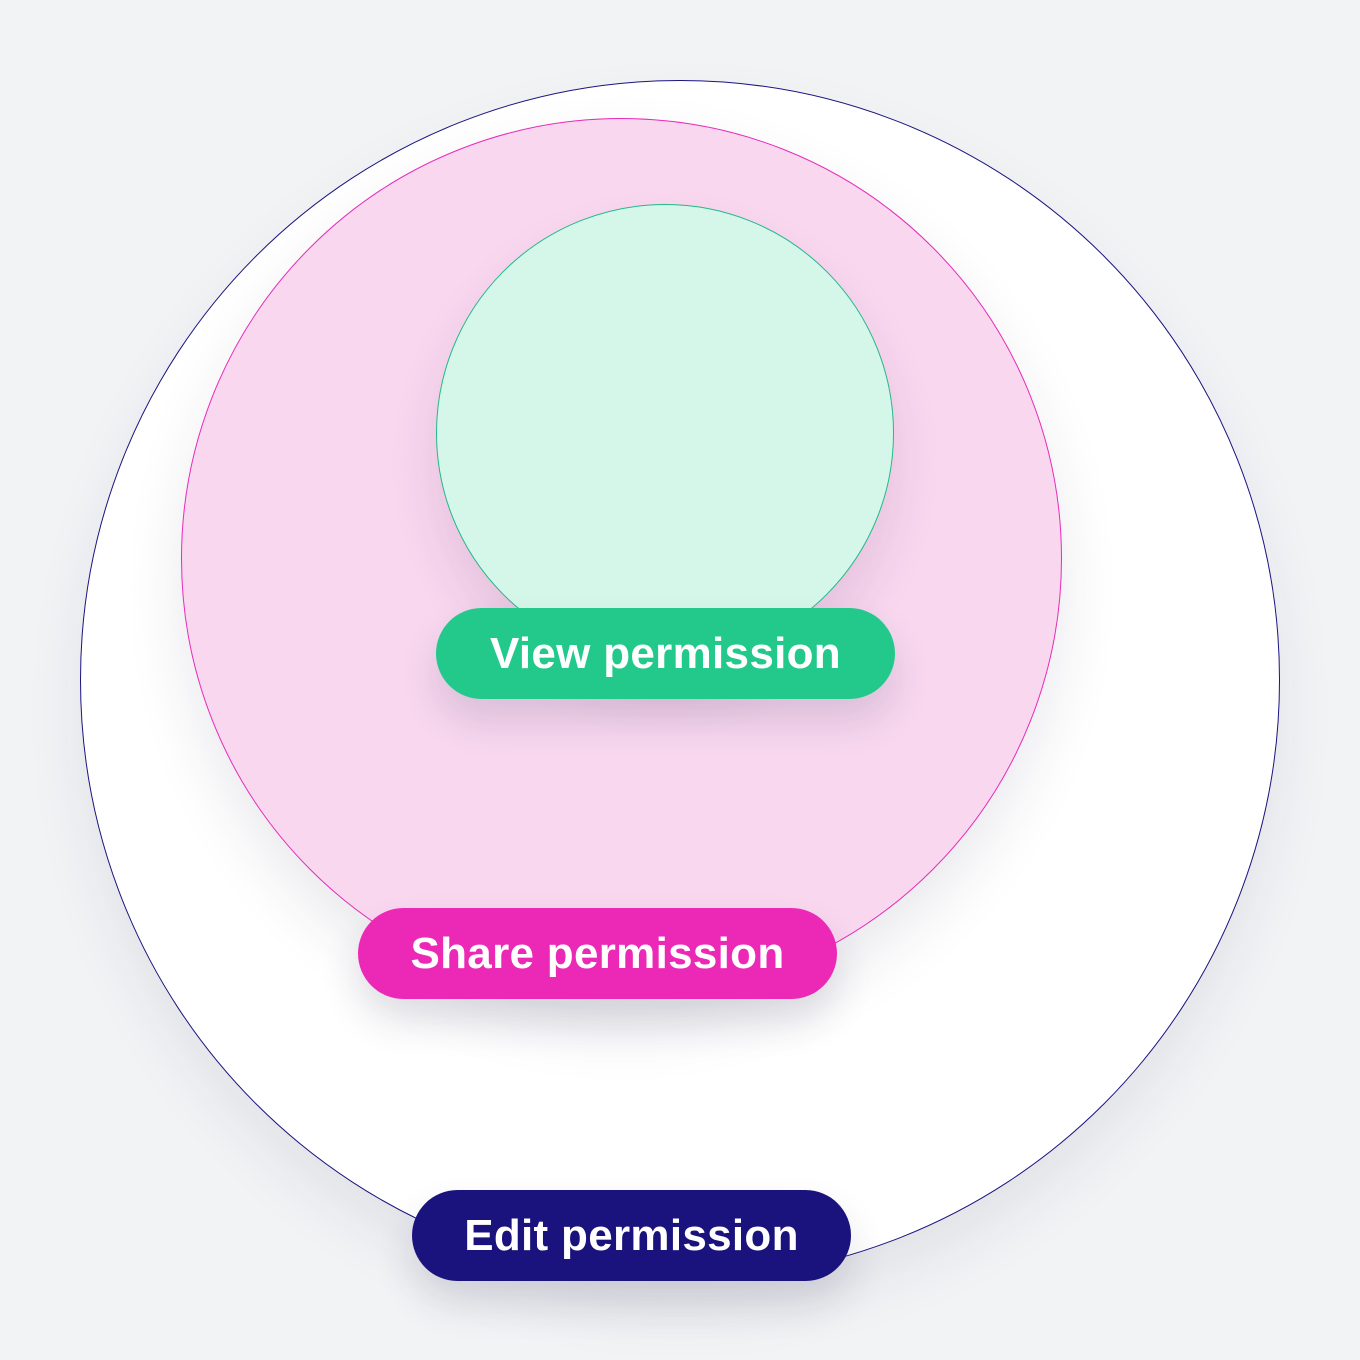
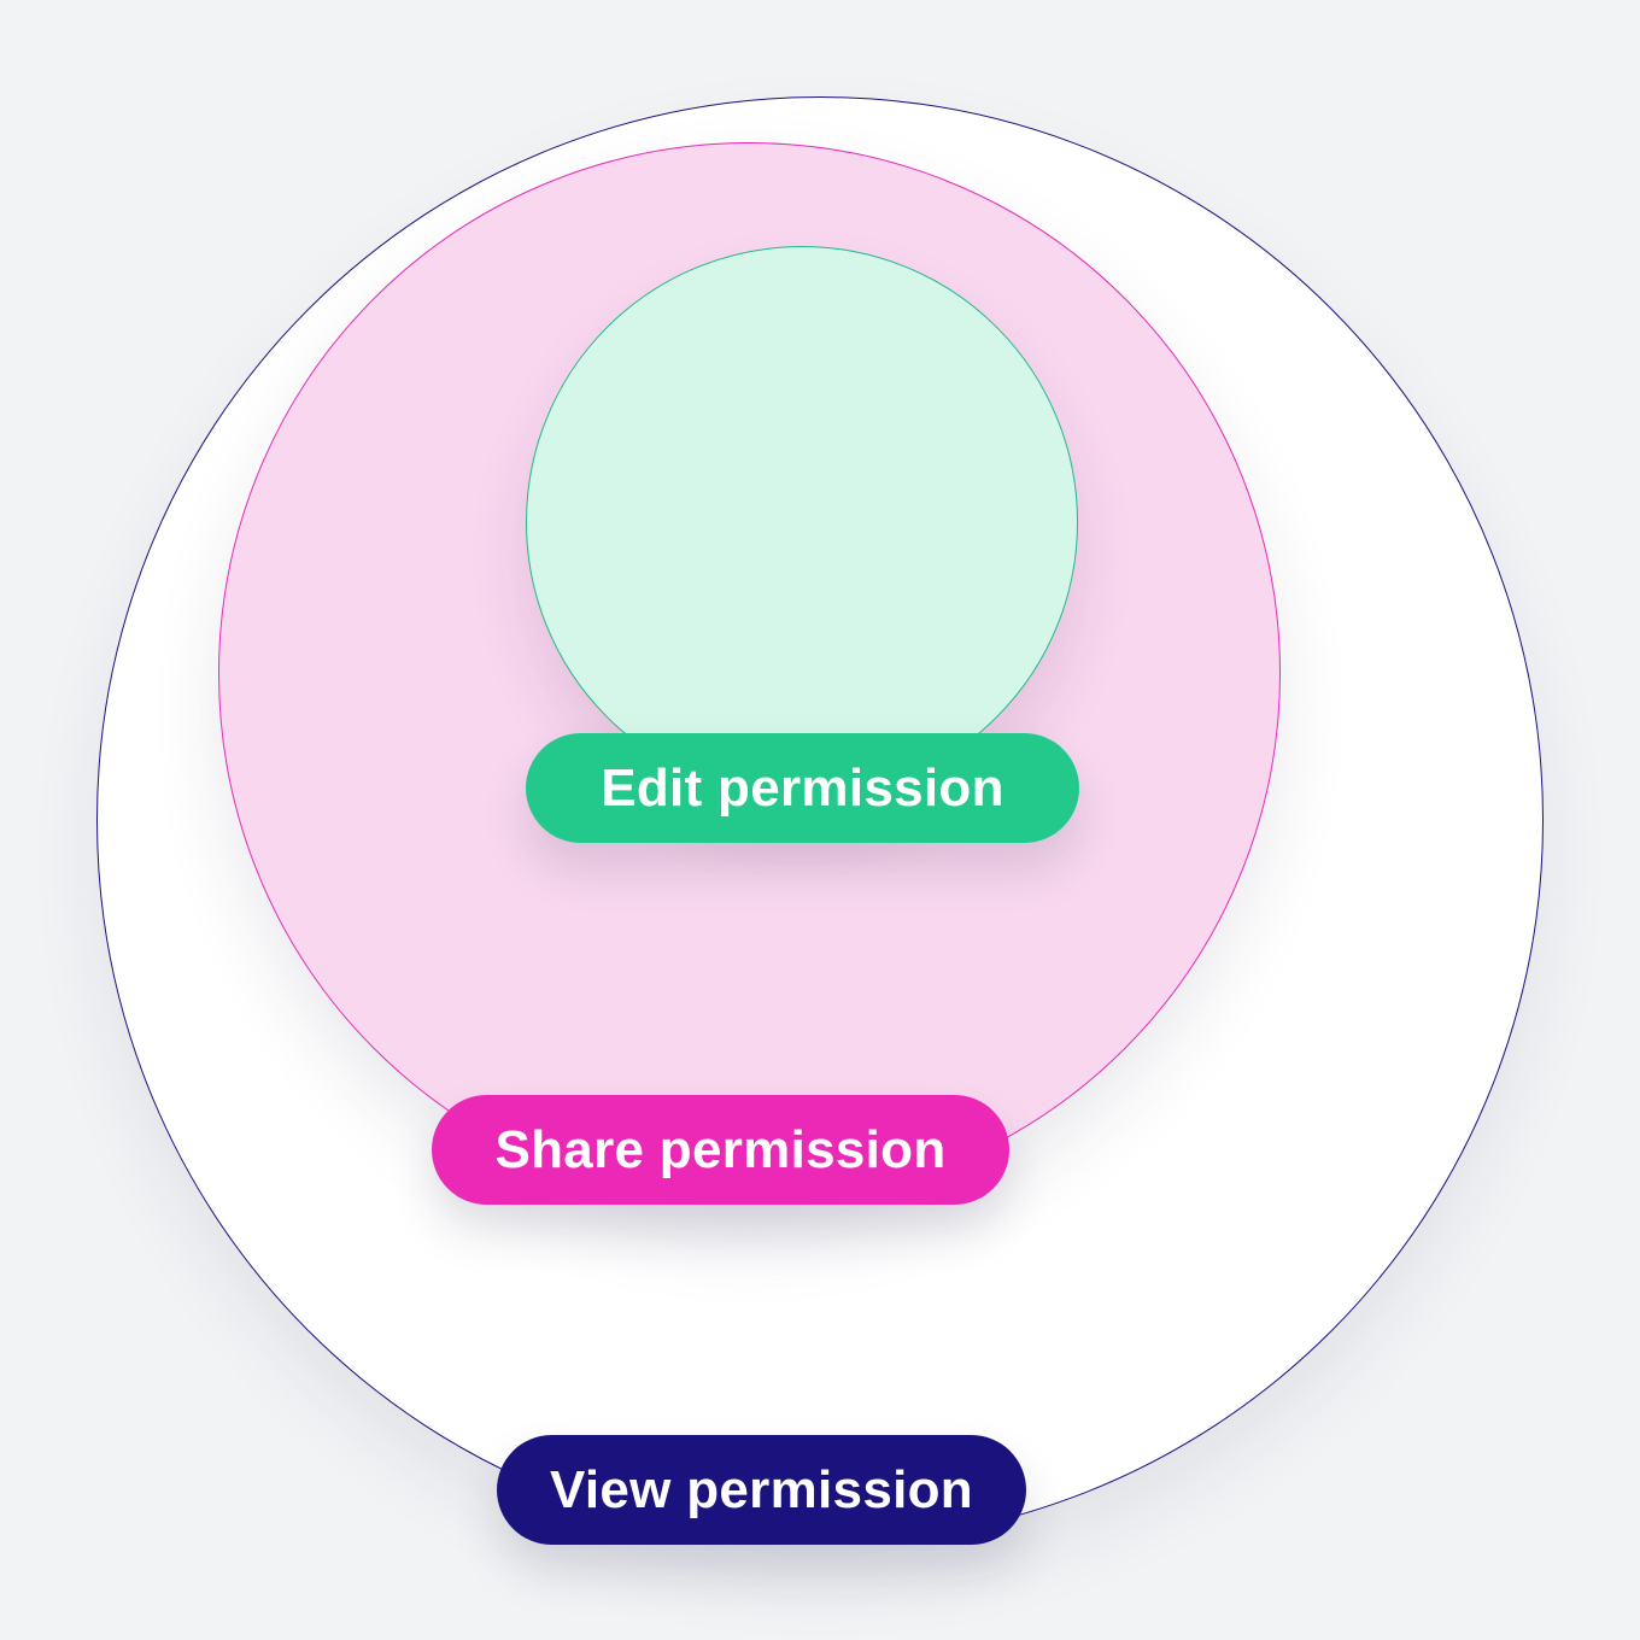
- View permission
+ Edit permission
  Share permission
- Edit permission
+ View permission
